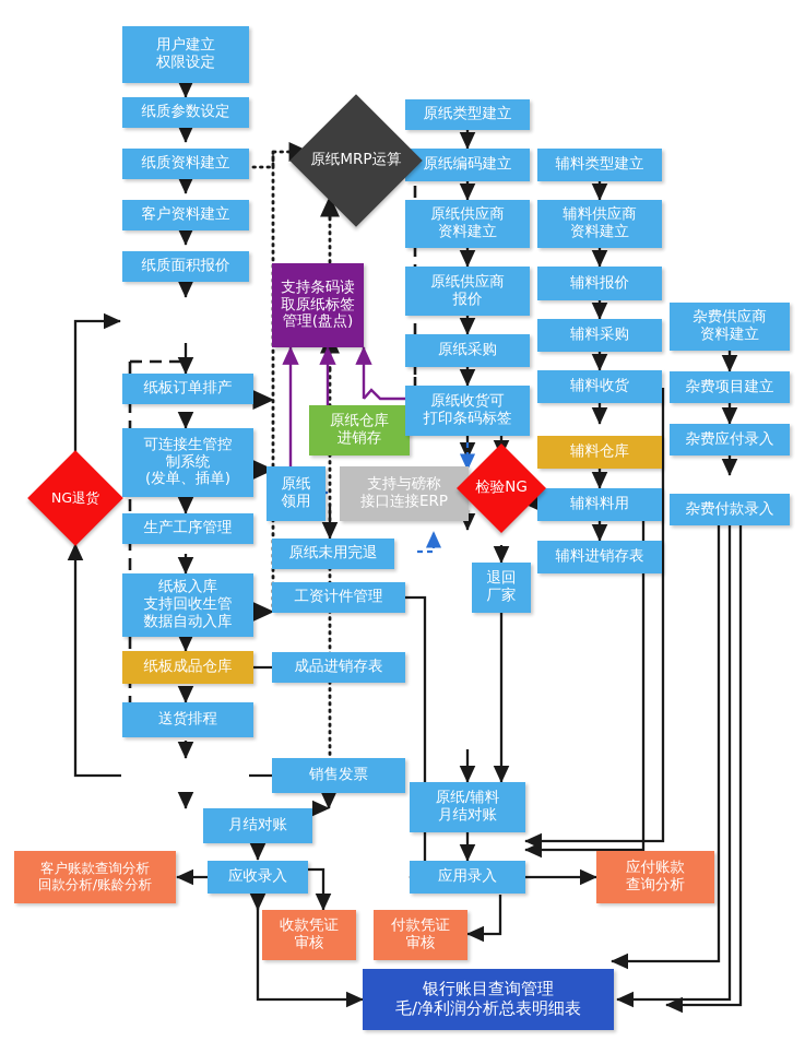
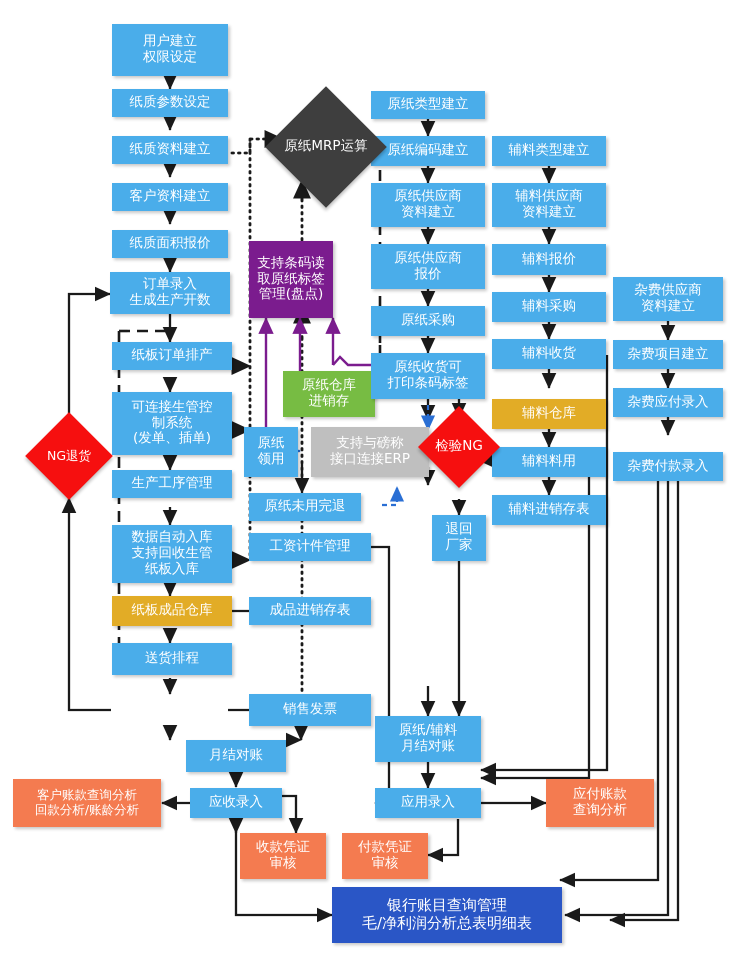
  用户建立
  权限设定
  纸质参数设定
  纸质资料建立
  客户资料建立
  纸质面积报价
+ 订单录入
+ 生成生产开数
  纸板订单排产
  可连接生管控
  制系统
  (发单、插单)
  生产工序管理
- 纸板入库
+ 数据自动入库
  支持回收生管
- 数据自动入库
+ 纸板入库
  纸板成品仓库
  送货排程
  原纸MRP运算
  支持条码读
  取原纸标签
  管理(盘点)
  原纸仓库
  进销存
  原纸
  领用
  支持与磅称
  接口连接ERP
  原纸未用完退
  工资计件管理
  成品进销存表
  销售发票
  月结对账
  应收录入
  客户账款查询分析
  回款分析/账龄分析
  收款凭证
  审核
  付款凭证
  审核
  原纸类型建立
  原纸编码建立
  原纸供应商
  资料建立
  原纸供应商
  报价
  原纸采购
  原纸收货可
  打印条码标签
  检验NG
  退回
  厂家
  原纸/辅料
  月结对账
  应用录入
  辅料类型建立
  辅料供应商
  资料建立
  辅料报价
  辅料采购
  辅料收货
  辅料仓库
  辅料料用
  辅料进销存表
  杂费供应商
  资料建立
  杂费项目建立
  杂费应付录入
  杂费付款录入
  应付账款
  查询分析
  银行账目查询管理
  毛/净利润分析总表明细表
  NG退货
